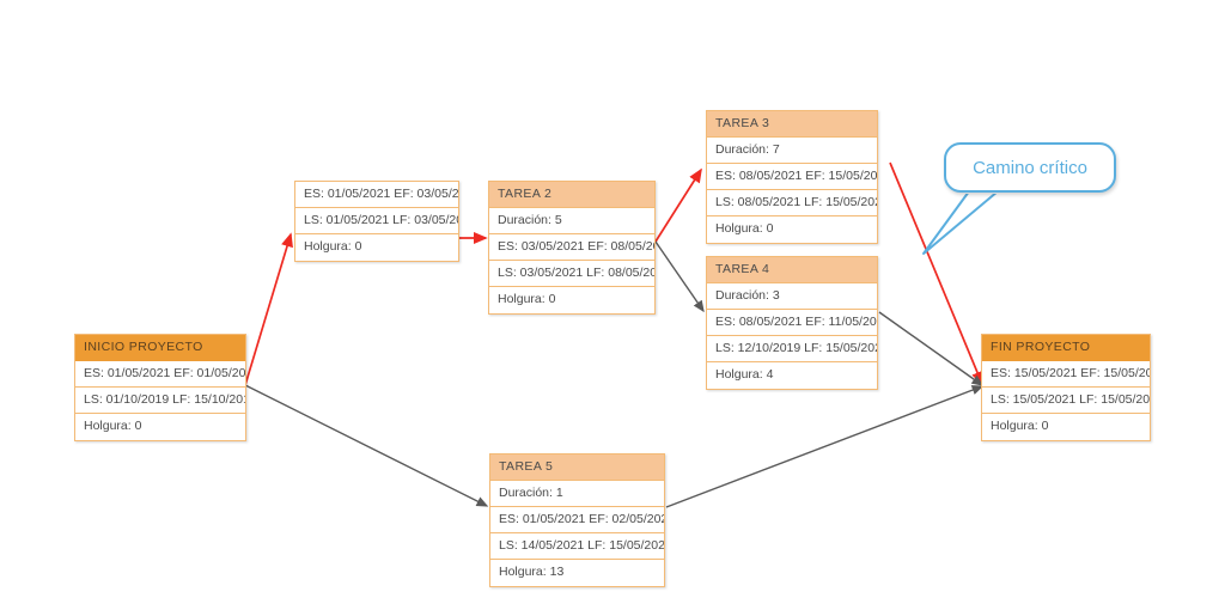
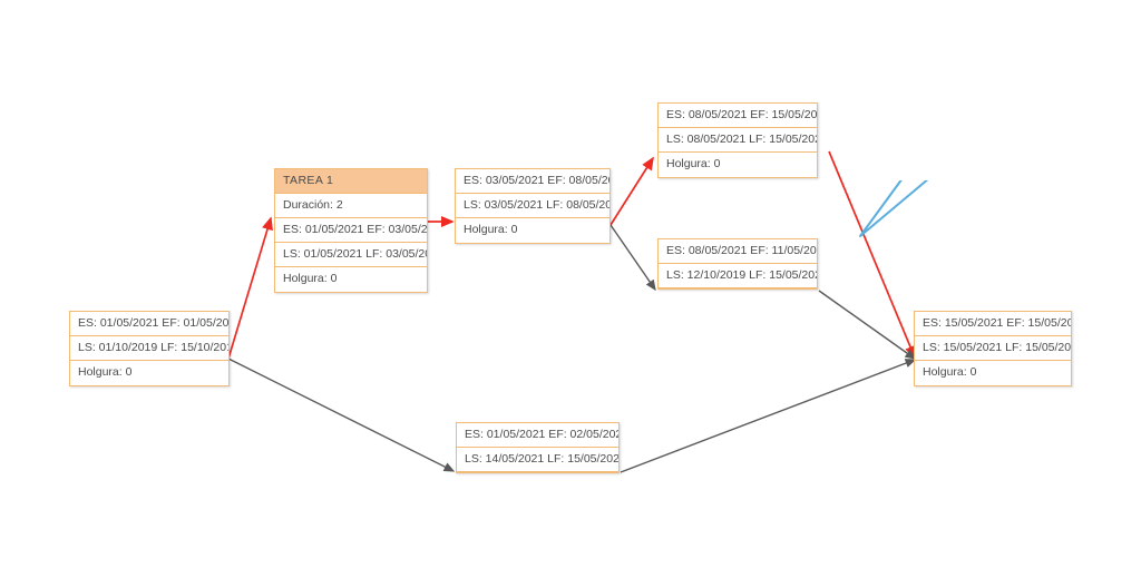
- INICIO PROYECTO
  ES: 01/05/2021 EF: 01/05/20
  LS: 01/10/2019 LF: 15/10/20
  Holgura: 0
+ TAREA 1
+ Duración: 2
  ES: 01/05/2021 EF: 03/05/2
  LS: 01/05/2021 LF: 03/05/2
  Holgura: 0
- TAREA 2
- Duración: 5
  ES: 03/05/2021 EF: 08/05/2
  LS: 03/05/2021 LF: 08/05/20
  Holgura: 0
- TAREA 3
- Duración: 7
  ES: 08/05/2021 EF: 15/05/20
  LS: 08/05/2021 LF: 15/05/20
  Holgura: 0
- TAREA 4
- Duración: 3
  ES: 08/05/2021 EF: 11/05/20
  LS: 12/10/2019 LF: 15/05/20
- Holgura: 4
- TAREA 5
- Duración: 1
  ES: 01/05/2021 EF: 02/05/20
  LS: 14/05/2021 LF: 15/05/202
- Holgura: 13
- FIN PROYECTO
  ES: 15/05/2021 EF: 15/05/20
  LS: 15/05/2021 LF: 15/05/20
  Holgura: 0
- Camino crítico
